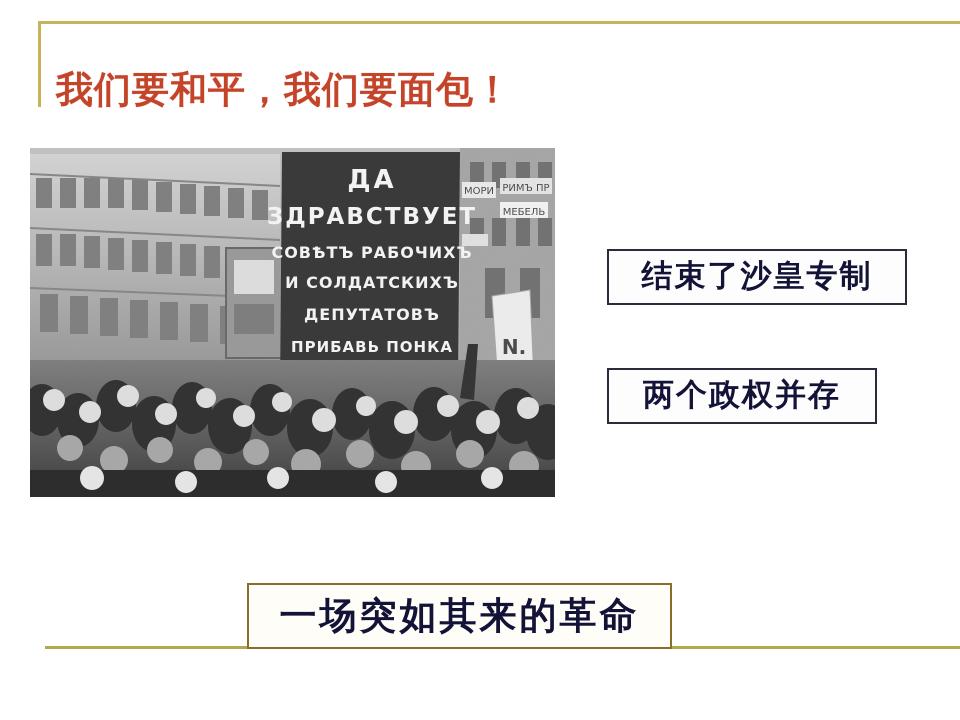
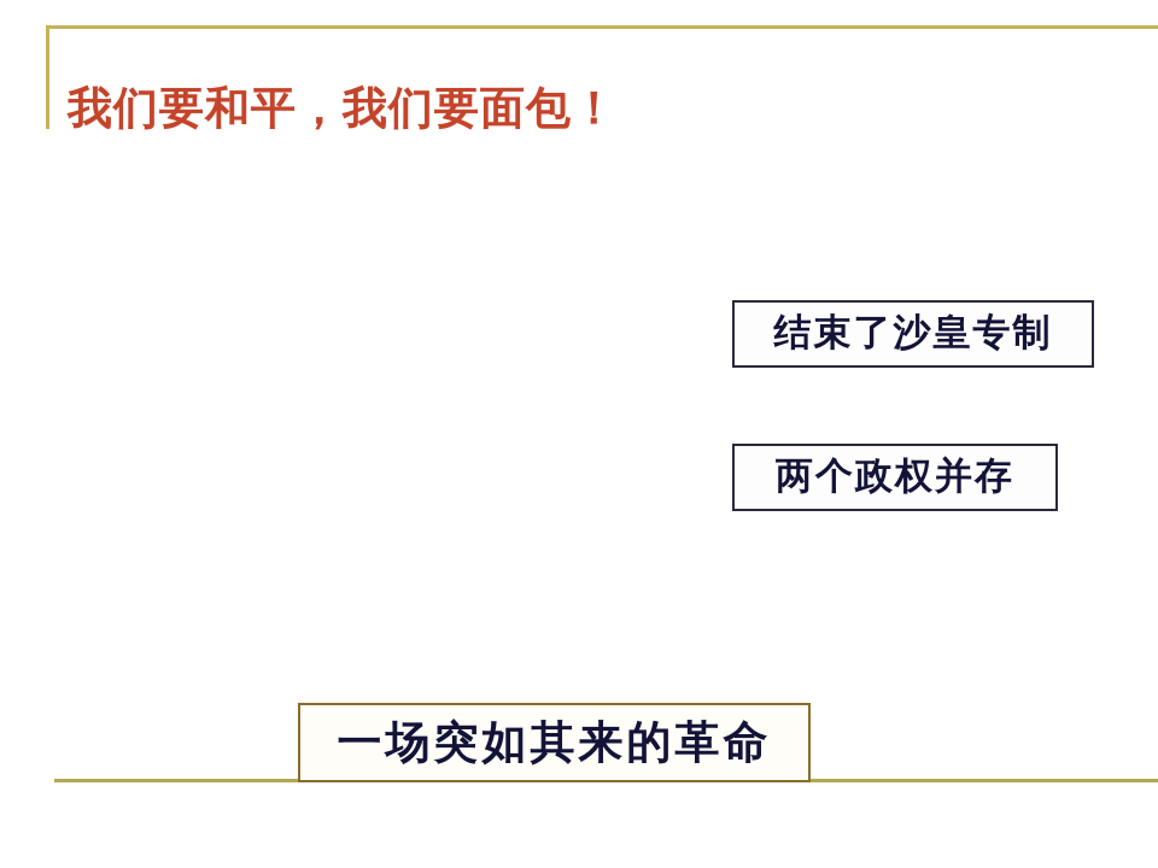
  我们要和平，我们要面包！
- МОРИ
- РИМЪ ПР
- МЕБЕЛЬ
- ДА
- ЗДРАВСТВУЕТ
- СОВѢТЪ РАБОЧИХЪ
- И СОЛДАТСКИХЪ
- ДЕПУТАТОВЪ
- ПРИБАВЬ ПОНКА
- N.
  结束了沙皇专制
  两个政权并存
  一场突如其来的革命
